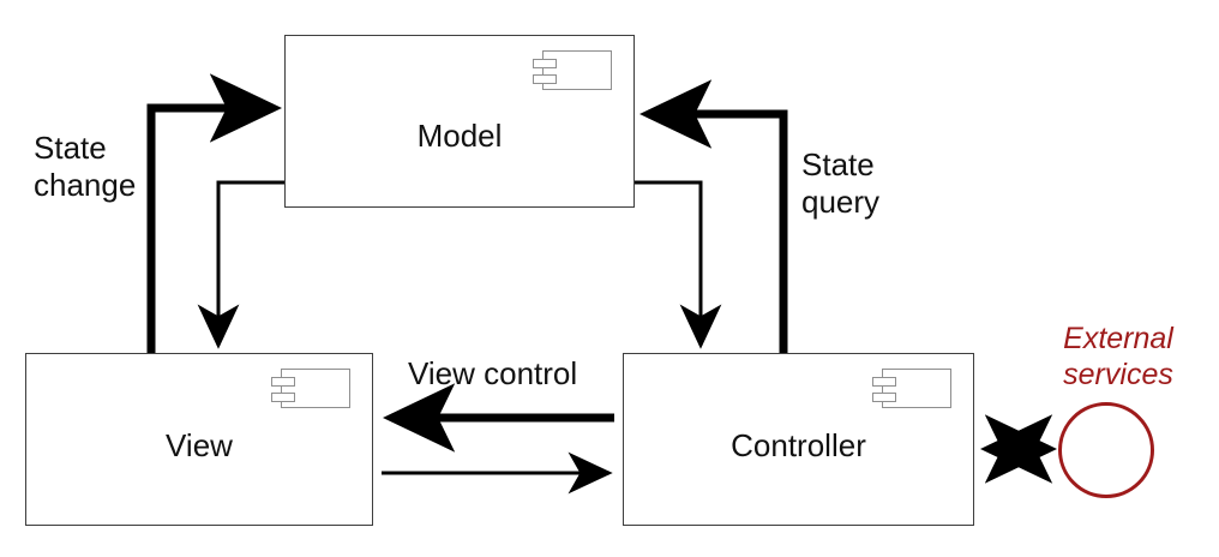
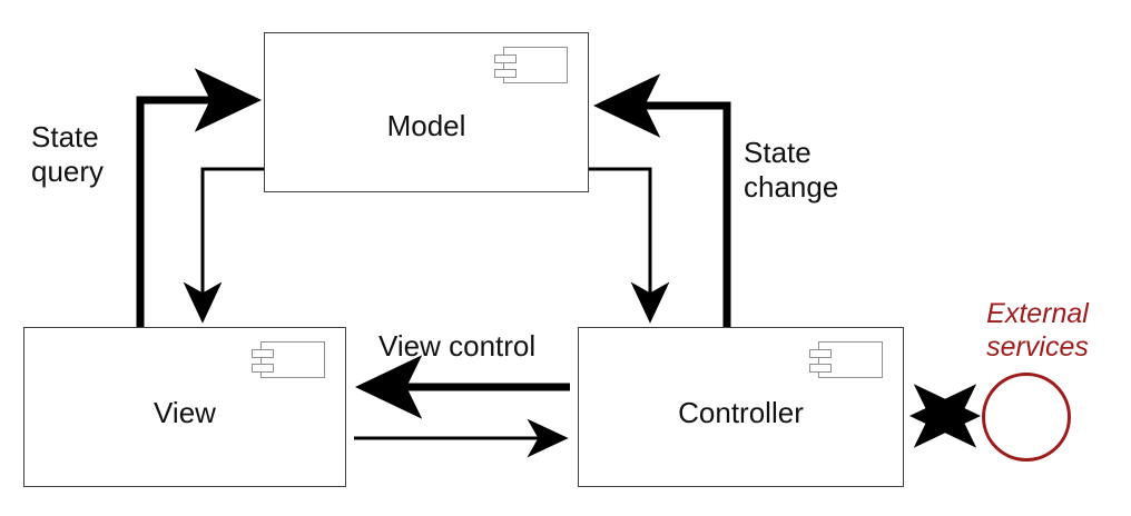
  Model
  View
  Controller
  State
- change
+ query
  State
- query
+ change
  View control
  External
  services
